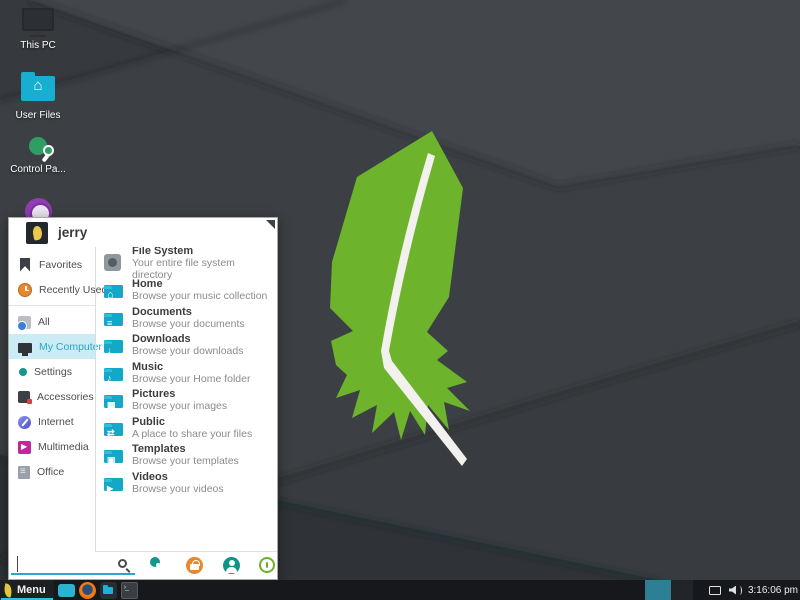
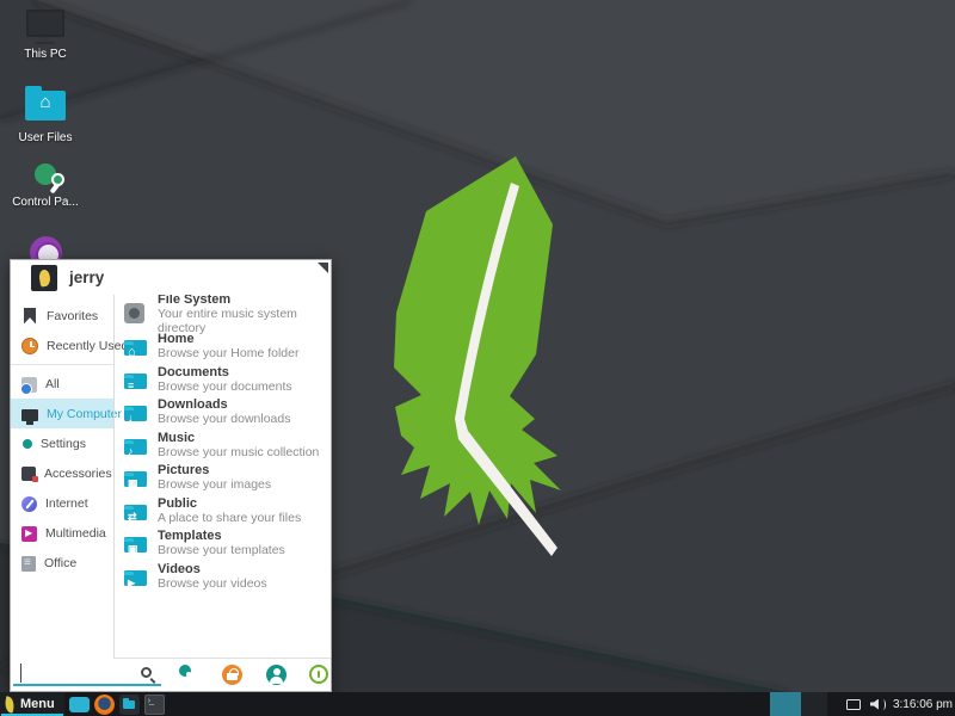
  This PC
  User Files
  Control Pa...
  jerry
  Favorites
  Recently Use
  All
  My Computer
  Settings
  Accessories
  Internet
  Multimedia
  Office
  File System
- Your entire file system directory
+ Your entire music system directory
  Home
- Browse your music collection
+ Browse your Home folder
  Documents
  Browse your documents
  Downloads
  Browse your downloads
  Music
- Browse your Home folder
+ Browse your music collection
  Pictures
  Browse your images
  Public
  A place to share your files
  Templates
  Browse your templates
  Videos
  Browse your videos
  Menu
  3:16:06 pm
